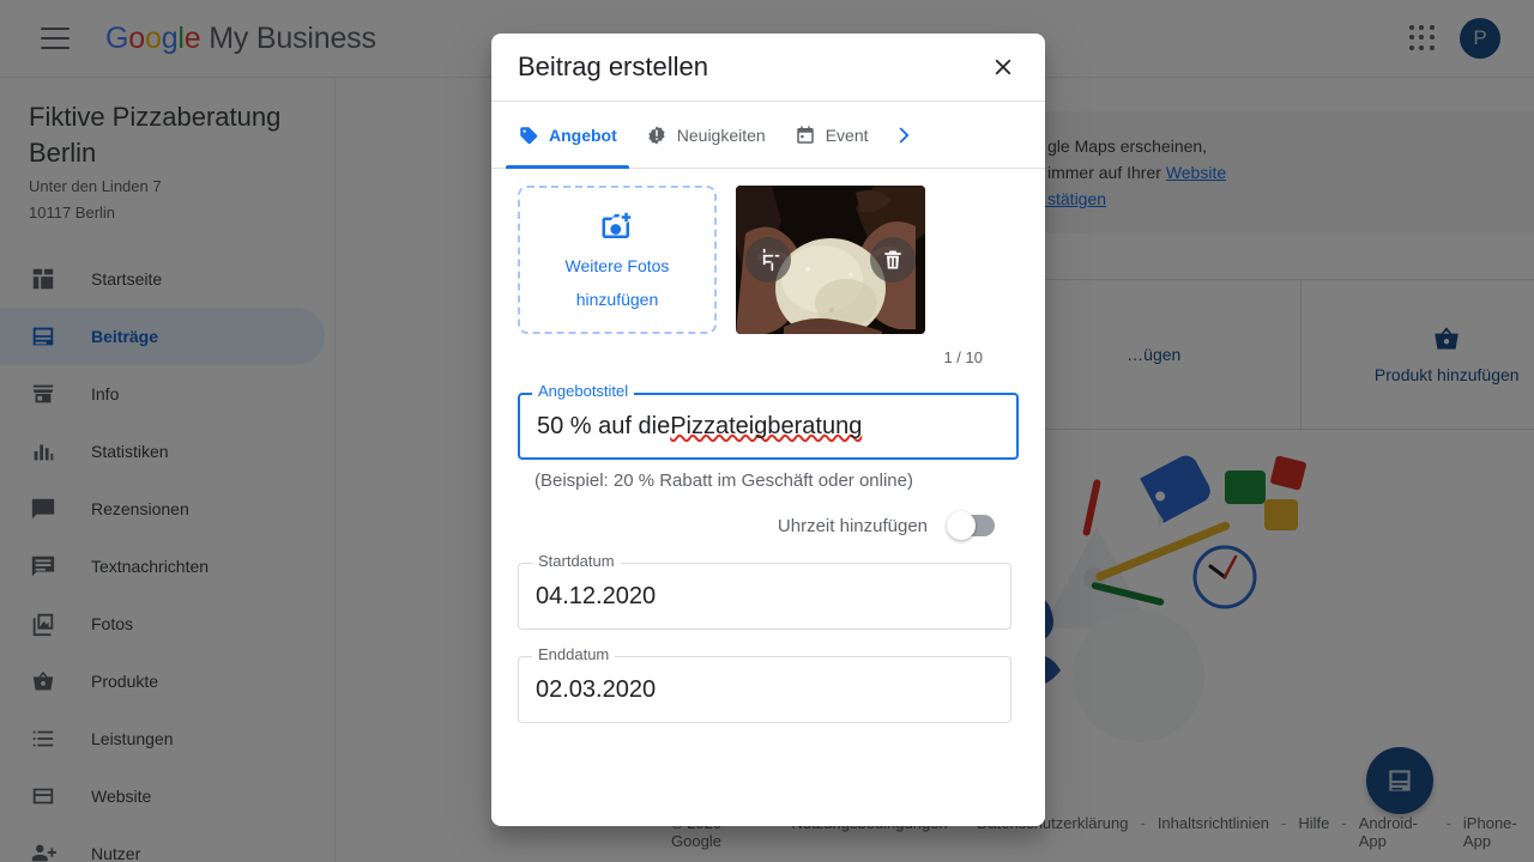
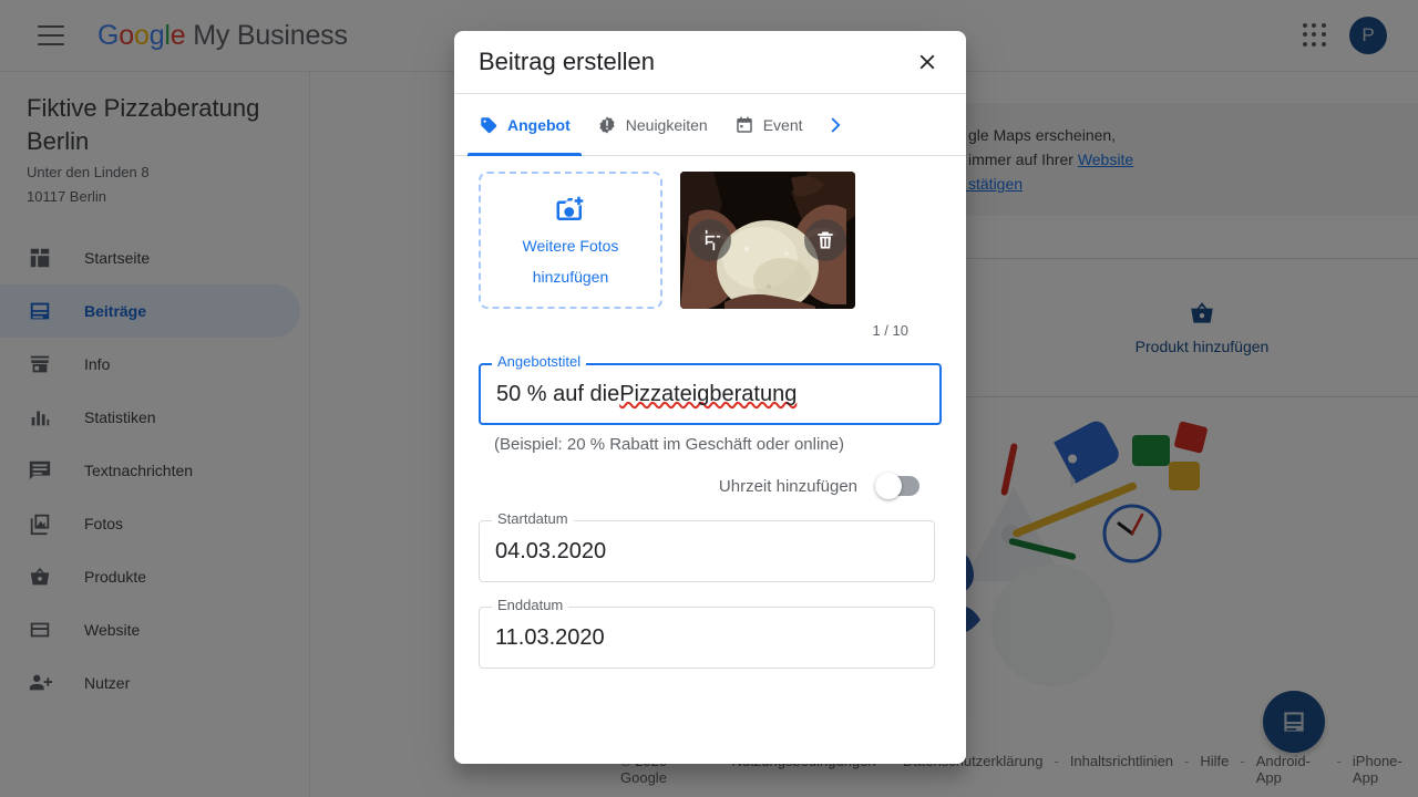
  Google My Business
  P
  Fiktive Pizzaberatung Berlin
- Unter den Linden 7
+ Unter den Linden 8
  10117 Berlin
  Startseite
  Beiträge
  Info
  Statistiken
- Rezensionen
  Textnachrichten
  Fotos
  Produkte
- Leistungen
  Website
  Nutzer
  gle Maps erscheinen,
  immer auf Ihrer Website
  stätigen
- …ügen
  Produkt hinzufügen
  -
  Inhaltsrichtlinien
  -
  Hilfe
  -
  Android-App
  -
  iPhone-App
  Beitrag erstellen
  Angebot
  Neuigkeiten
  Event
  Weitere Fotos
  hinzufügen
  1 / 10
  Angebotstitel
  50 % auf die
  Pizzateigberatung
  (Beispiel: 20 % Rabatt im Geschäft oder online)
  Uhrzeit hinzufügen
  Startdatum
- 04.12.2020
+ 04.03.2020
  Enddatum
- 02.03.2020
+ 11.03.2020
